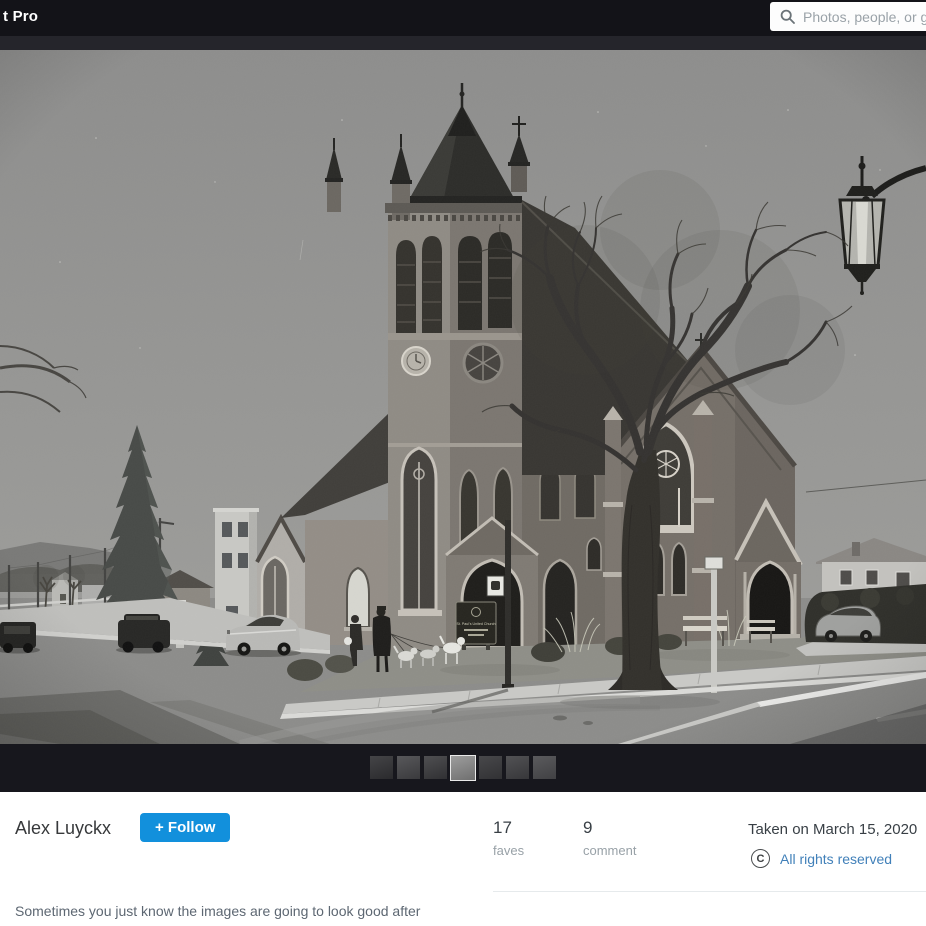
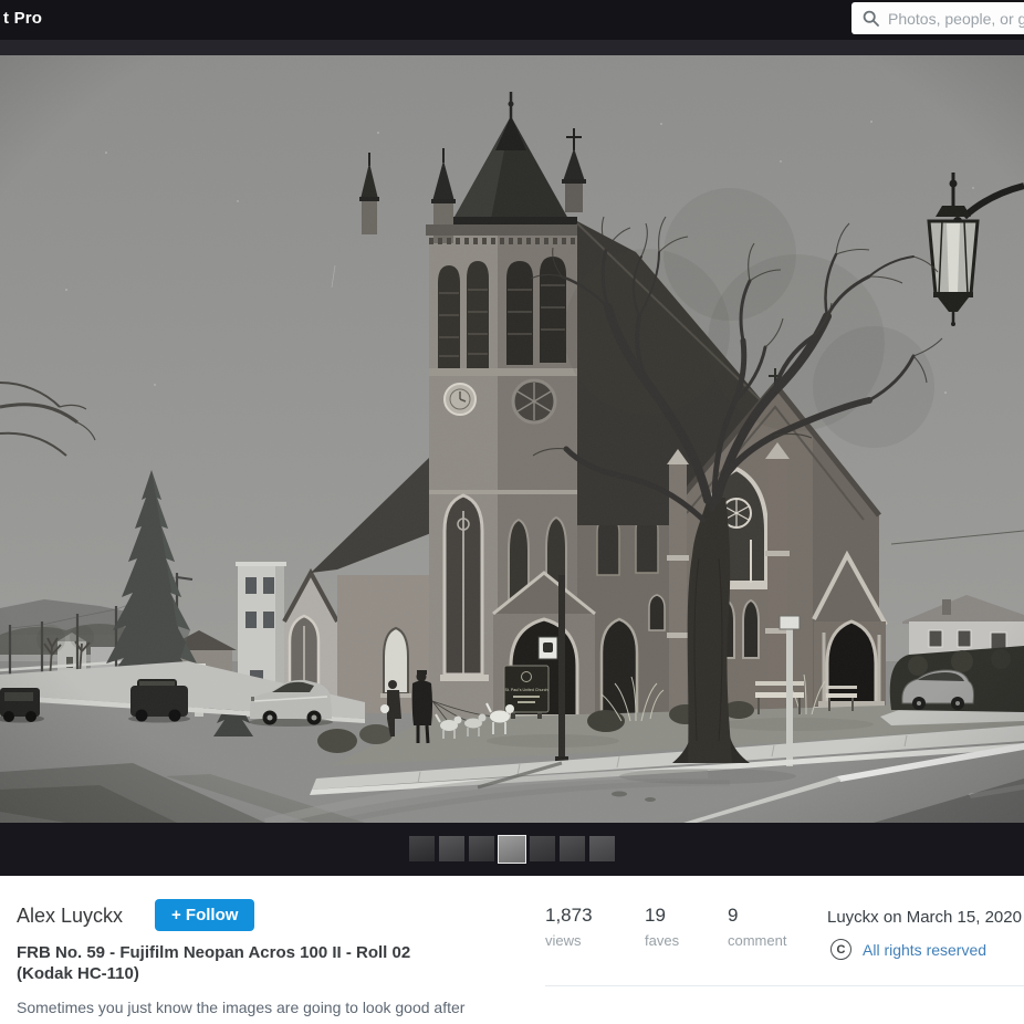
  t Pro
  Photos, people, or g
  Alex Luyckx
  + Follow
+ FRB No. 59 - Fujifilm Neopan Acros 100 II - Roll 02 (Kodak HC-110)
+ 1,873
+ views
- 17
+ 19
  faves
  9
  comment
- Taken on March 15, 2020
+ Luyckx on March 15, 2020
  C
  All rights reserved
